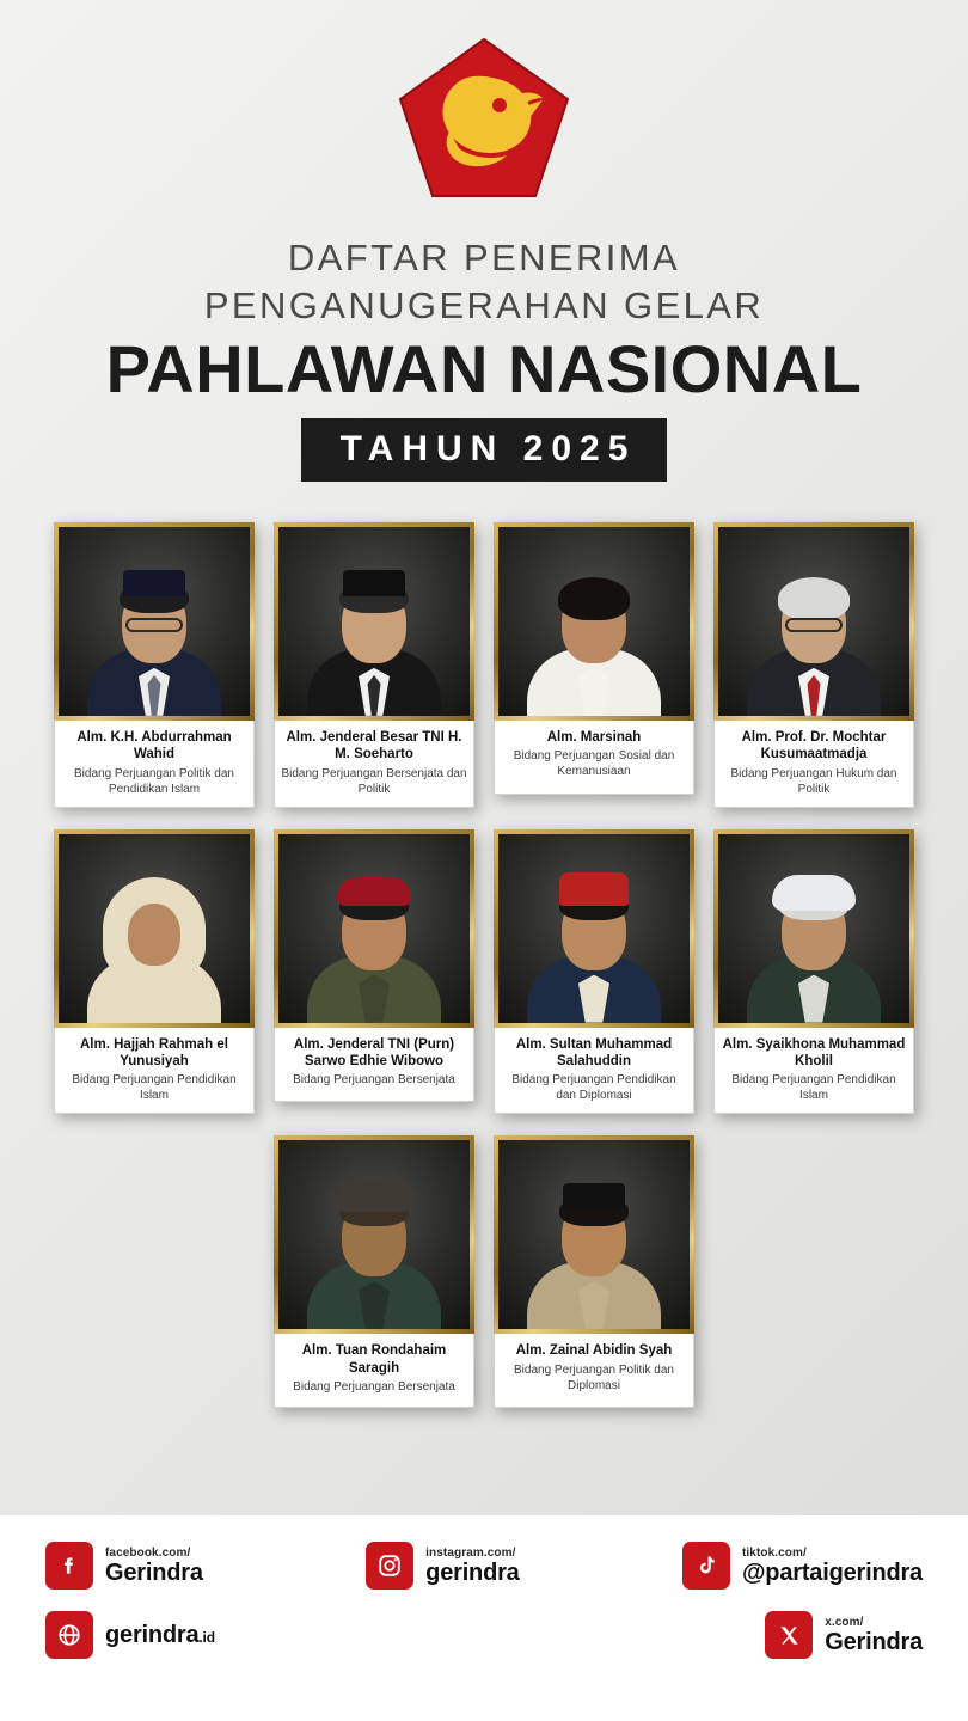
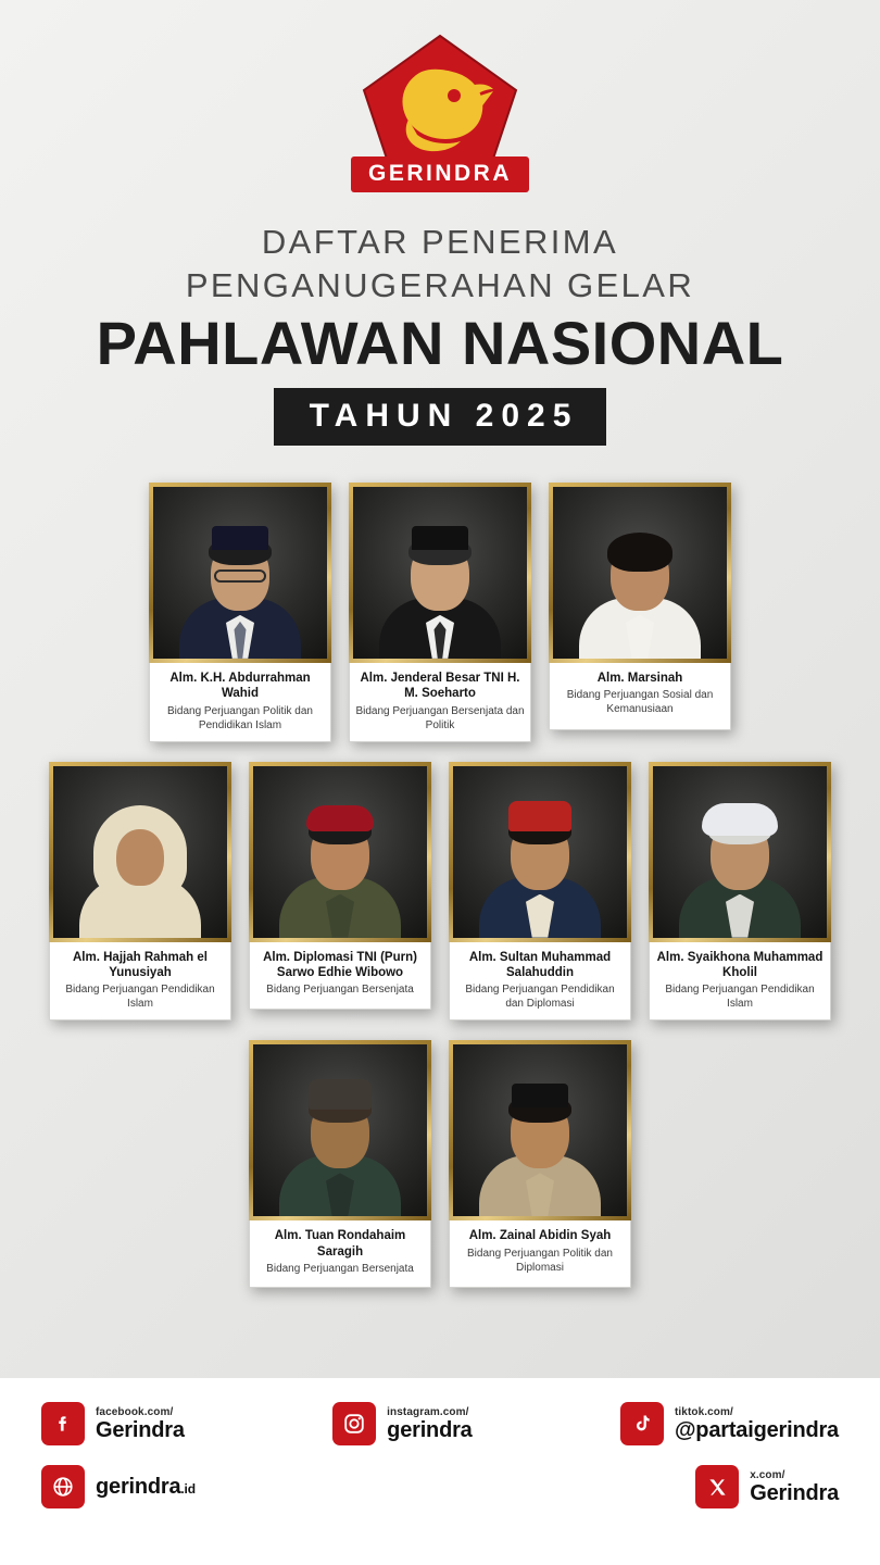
+ GERINDRA
  DAFTAR PENERIMA
  PENGANUGERAHAN GELAR
  PAHLAWAN NASIONAL
  TAHUN 2025
  Alm. K.H. Abdurrahman Wahid
  Bidang Perjuangan Politik dan Pendidikan Islam
  Alm. Jenderal Besar TNI H. M. Soeharto
  Bidang Perjuangan Bersenjata dan Politik
  Alm. Marsinah
  Bidang Perjuangan Sosial dan Kemanusiaan
- Alm. Prof. Dr. Mochtar Kusumaatmadja
- Bidang Perjuangan Hukum dan Politik
  Alm. Hajjah Rahmah el Yunusiyah
  Bidang Perjuangan Pendidikan Islam
- Alm. Jenderal TNI (Purn) Sarwo Edhie Wibowo
+ Alm. Diplomasi TNI (Purn) Sarwo Edhie Wibowo
  Bidang Perjuangan Bersenjata
  Alm. Sultan Muhammad Salahuddin
  Bidang Perjuangan Pendidikan dan Diplomasi
  Alm. Syaikhona Muhammad Kholil
  Bidang Perjuangan Pendidikan Islam
  Alm. Tuan Rondahaim Saragih
  Bidang Perjuangan Bersenjata
  Alm. Zainal Abidin Syah
  Bidang Perjuangan Politik dan Diplomasi
  facebook.com/
  Gerindra
  instagram.com/
  gerindra
  tiktok.com/
  @partaigerindra
  gerindra.id
  x.com/
  Gerindra
